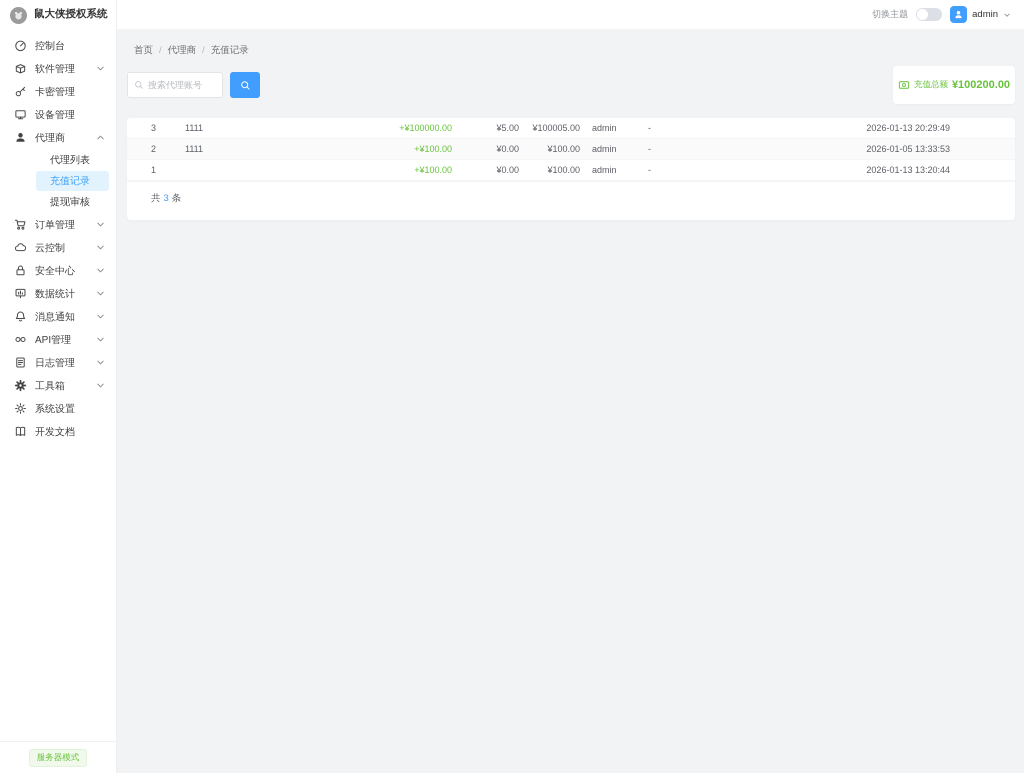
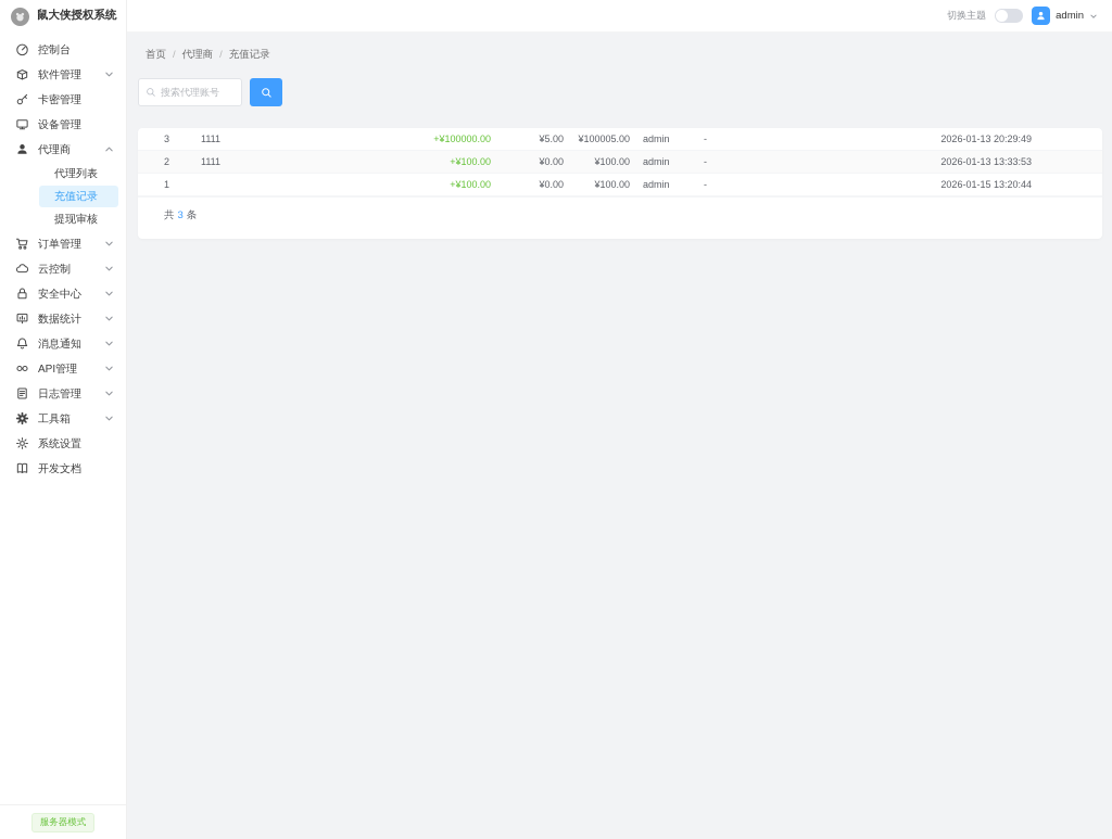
  鼠大侠授权系统
  控制台
  软件管理
  卡密管理
  设备管理
  代理商
  代理列表
  充值记录
  提现审核
  订单管理
  云控制
  安全中心
  数据统计
  消息通知
  API管理
  日志管理
  工具箱
  系统设置
  开发文档
  服务器模式
  切换主题
  admin
  首页
  /
  代理商
  /
  充值记录
  搜索代理账号
- 充值总额
- ¥100200.00
  3
  1111
  +¥100000.00
  ¥5.00
  ¥100005.00
  admin
  -
  2026-01-13 20:29:49
  2
  1111
  +¥100.00
  ¥0.00
  ¥100.00
  admin
  -
- 2026-01-05 13:33:53
+ 2026-01-13 13:33:53
  1
  +¥100.00
  ¥0.00
  ¥100.00
  admin
  -
- 2026-01-13 13:20:44
+ 2026-01-15 13:20:44
  共
  3
  条
